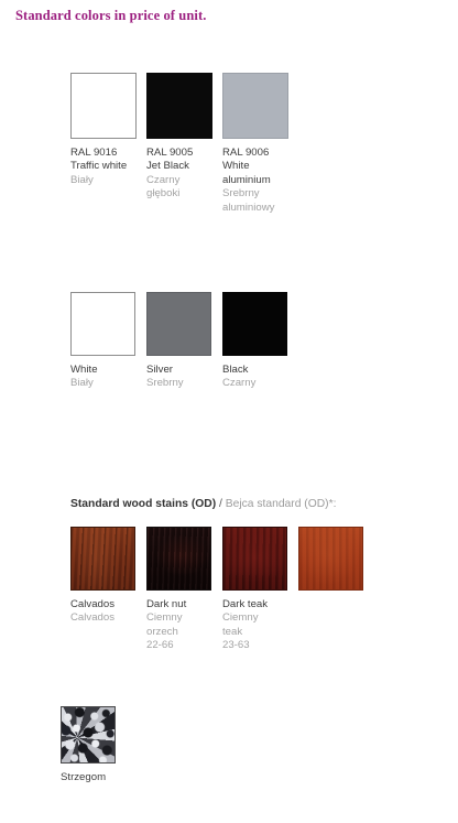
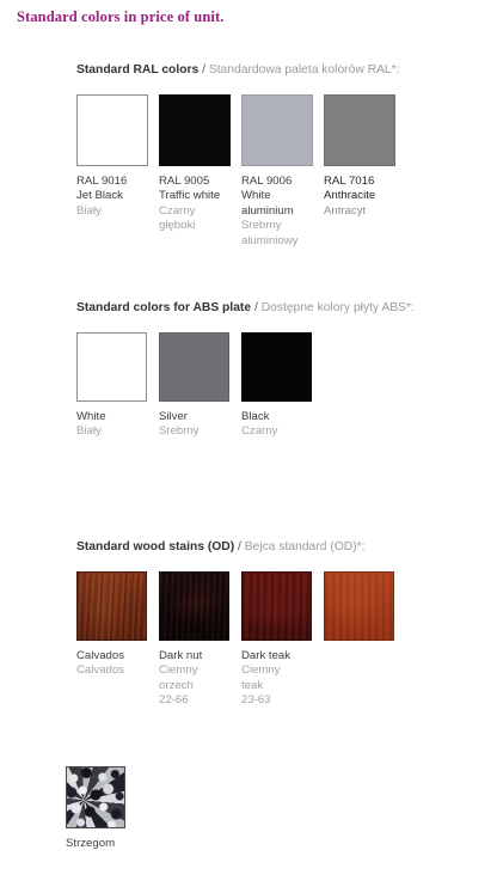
  Standard colors in price of unit.
+ Standard RAL colors / Standardowa paleta kolorów RAL*:
  RAL 9016
- Traffic white
+ Jet Black
  Biały
  RAL 9005
- Jet Black
+ Traffic white
  Czarny
  głęboki
  RAL 9006
  White
  aluminium
  Srebrny
  aluminiowy
+ RAL 7016
+ Anthracite
+ Antracyt
+ Standard colors for ABS plate / Dostępne kolory płyty ABS*:
  White
  Biały
  Silver
  Srebrny
  Black
  Czarny
  Standard wood stains (OD) / Bejca standard (OD)*:
  Calvados
  Calvados
  Dark nut
  Ciemny
  orzech
  22-66
  Dark teak
  Ciemny
  teak
  23-63
  Strzegom
